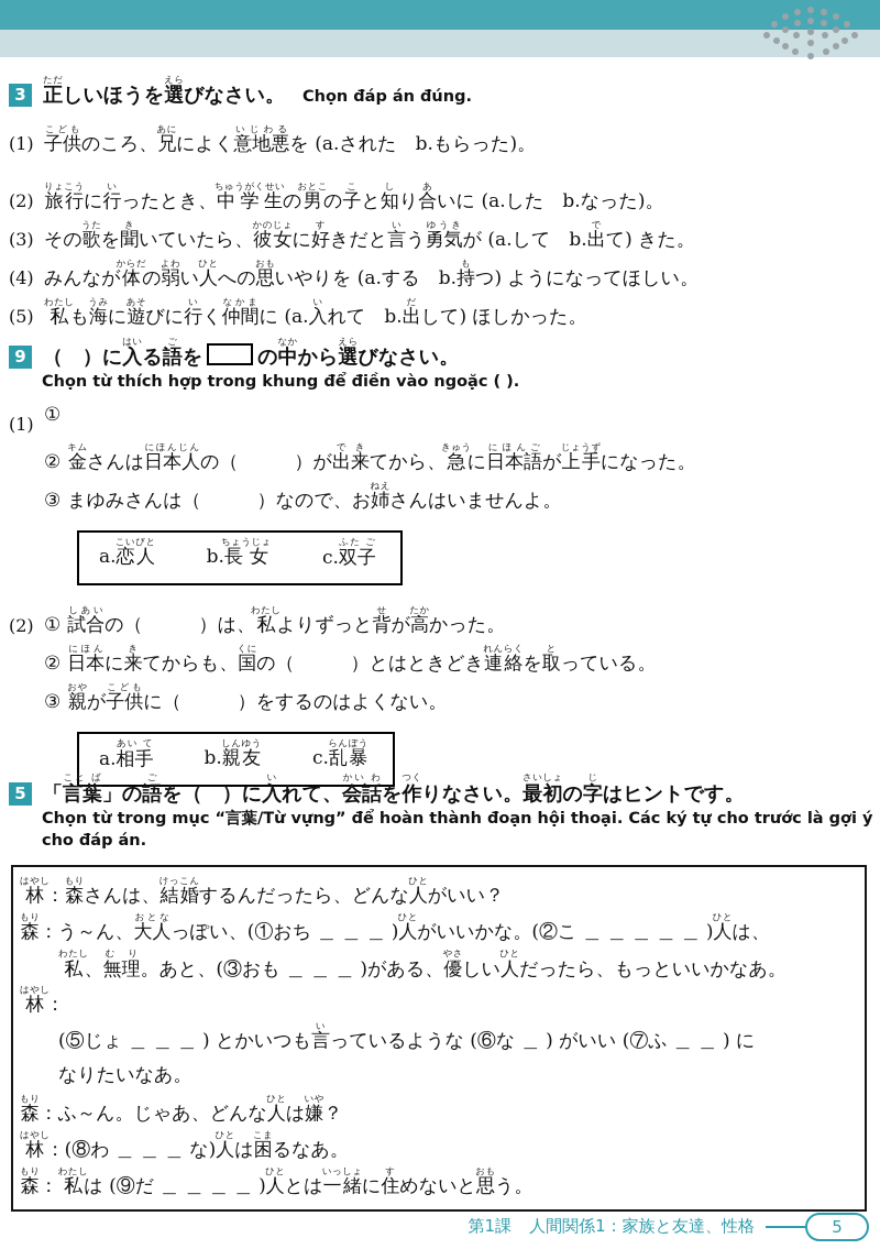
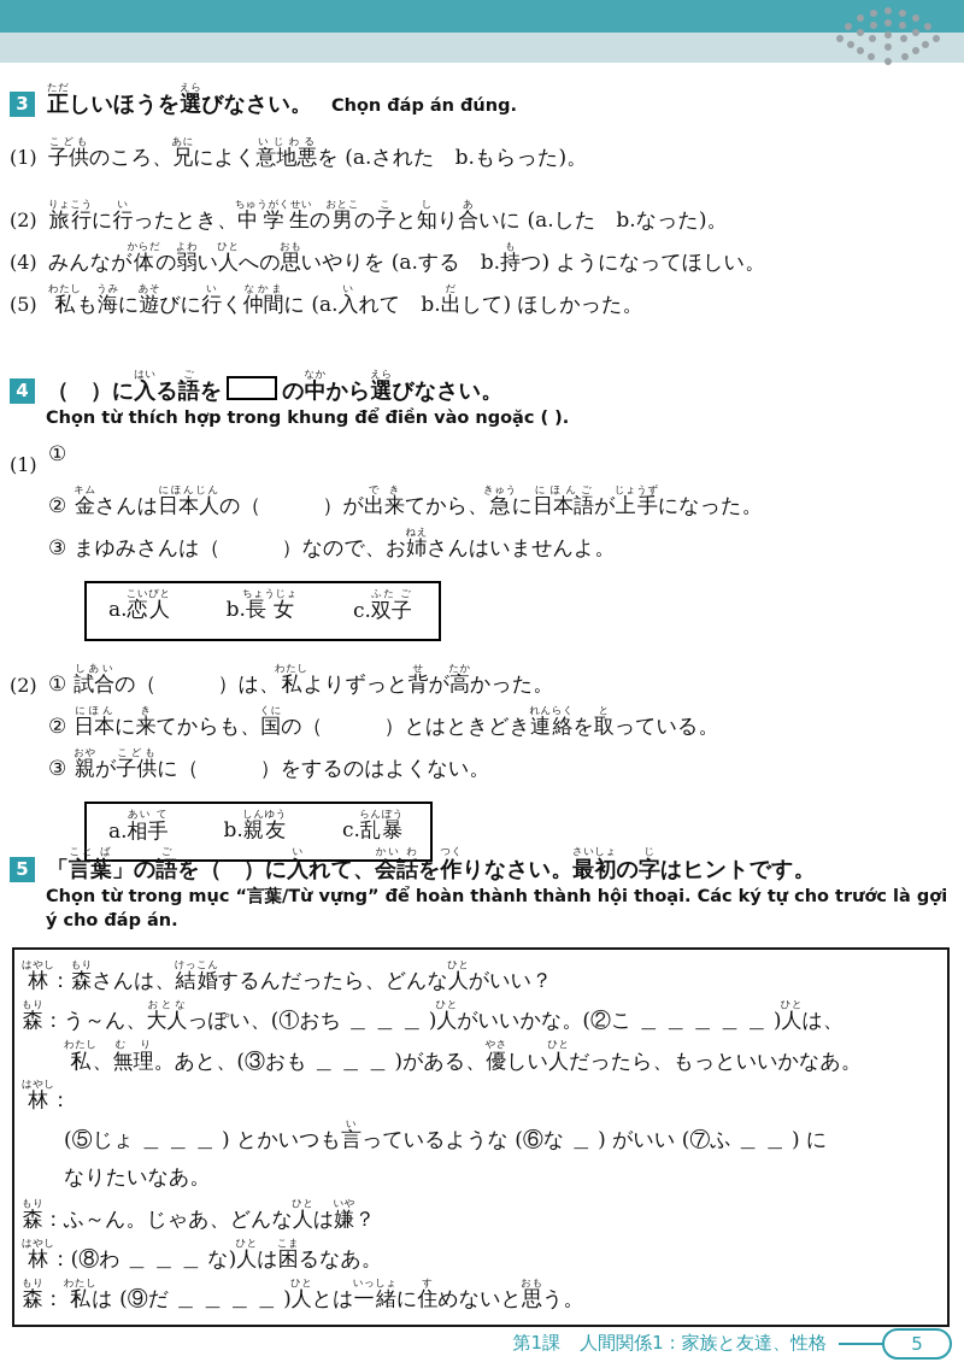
  3
  正ただしいほうを選えらびなさい。
  Chọn đáp án đúng.
  (1)
  子供こどものころ、兄あにによく意地悪いじわるを (a.された b.もらった)。
  (2)
  旅行りょこうに行いったとき、中学生ちゅうがくせいの男おとこの子こと知しり合あいに (a.した b.なった)。
- (3)
- その歌うたを聞きいていたら、彼女かのじょに好すきだと言いう勇気ゆうきが (a.して b.出でて) きた。
  (4)
  みんなが体からだの弱よわい人ひとへの思おもいやりを (a.する b.持もつ) ようになってほしい。
  (5)
  私わたしも海うみに遊あそびに行いく仲間なかまに (a.入いれて b.出だして) ほしかった。
- 9
+ 4
  （ ）に入はいる語ごを の中なかから選えらびなさい。
  Chọn từ thích hợp trong khung để điền vào ngoặc ( ).
  (1)
  ①
  ②
  金キムさんは日本人にほんじんの（ ）が出来できてから、急きゅうに日本語にほんごが上手じょうずになった。
  ③
  まゆみさんは（ ）なので、お姉ねえさんはいませんよ。
  a.恋人こいびと
  b.長女ちょうじょ
  c.双子ふた ご
  (2)
  ①
  試合しあいの（ ）は、私わたしよりずっと背せが高たかかった。
  ②
  日本にほんに来きてからも、国くにの（ ）とはときどき連絡れんらくを取とっている。
  ③
  親おやが子供こどもに（ ）をするのはよくない。
  a.相手あい て
  b.親友しんゆう
  c.乱暴らんぼう
  5
  「言葉こと ば」の語ごを（ ）に入いれて、会話かい わを作つくりなさい。最初さいしょの字じはヒントです。
- Chọn từ trong mục “言葉/Từ vựng” để hoàn thành đoạn hội thoại. Các ký tự cho trước là gợi ý cho đáp án.
+ Chọn từ trong mục “言葉/Từ vựng” để hoàn thành thành hội thoại. Các ký tự cho trước là gợi ý cho đáp án.
  林はやし：
  森もりさんは、結婚けっこんするんだったら、どんな人ひとがいい？
  森もり：
  う～ん、大人おとなっぽい、(①おち ＿ ＿ ＿ )人ひとがいいかな。(②こ ＿ ＿ ＿ ＿ ＿ )人ひとは、
  私わたし、無理む り。あと、(③おも ＿ ＿ ＿ )がある、優やさしい人ひとだったら、もっといいかなあ。
  林はやし：
  (⑤じょ ＿ ＿ ＿ ) とかいつも言いっているような (⑥な ＿ ) がいい (⑦ふ ＿ ＿ ) に
  なりたいなあ。
  森もり：
  ふ～ん。じゃあ、どんな人ひとは嫌いや？
  林はやし：
  (⑧わ ＿ ＿ ＿ な)人ひとは困こまるなあ。
  森もり：
  私わたしは (⑨だ ＿ ＿ ＿ ＿ )人ひととは一緒いっしょに住すめないと思おもう。
  第1課
  人間関係1：家族と友達、性格
  5
